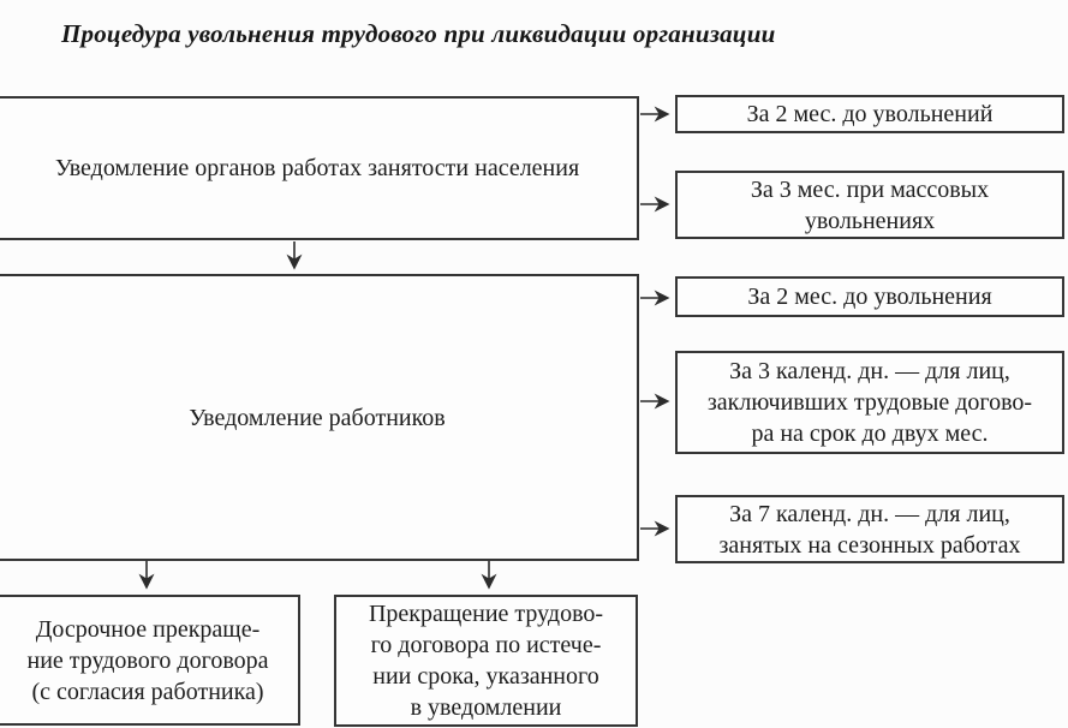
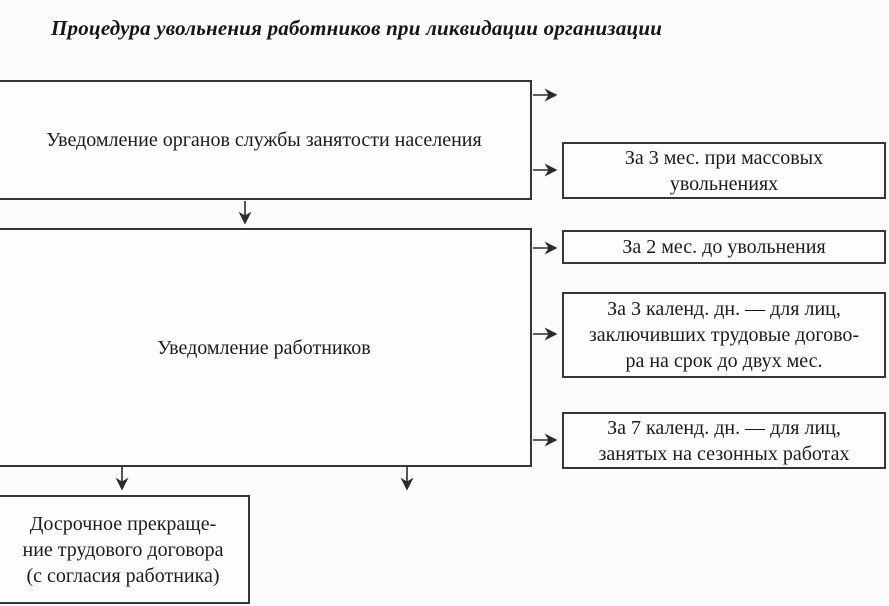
- Процедура увольнения трудового при ликвидации организации
+ Процедура увольнения работников при ликвидации организации
- Уведомление органов работах занятости населения
+ Уведомление органов службы занятости населения
  Уведомление работников
- За 2 мес. до увольнений
  За 3 мес. при массовых
  увольнениях
  За 2 мес. до увольнения
  За 3 календ. дн. — для лиц,
  заключивших трудовые догово-
  ра на срок до двух мес.
  За 7 календ. дн. — для лиц,
  занятых на сезонных работах
  Досрочное прекраще-
  ние трудового договора
  (с согласия работника)
- Прекращение трудово-
- го договора по истече-
- нии срока, указанного
- в уведомлении
